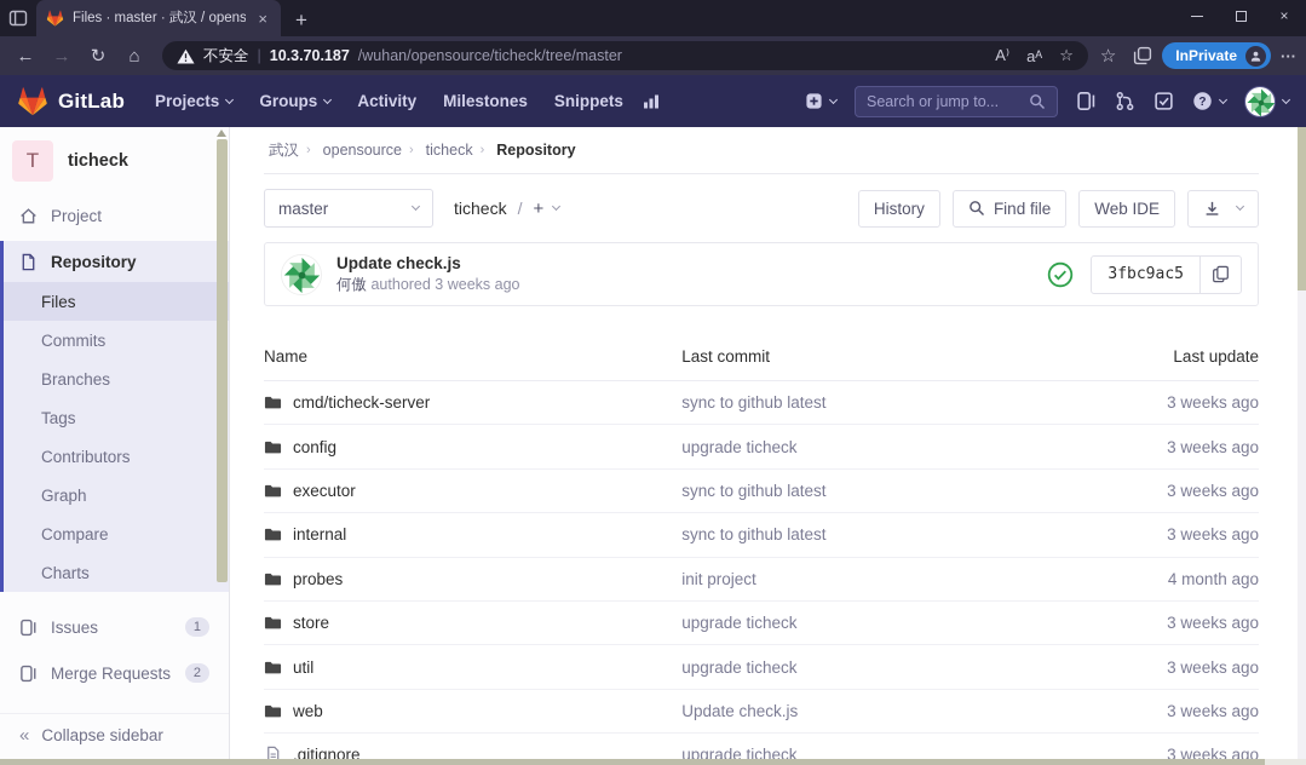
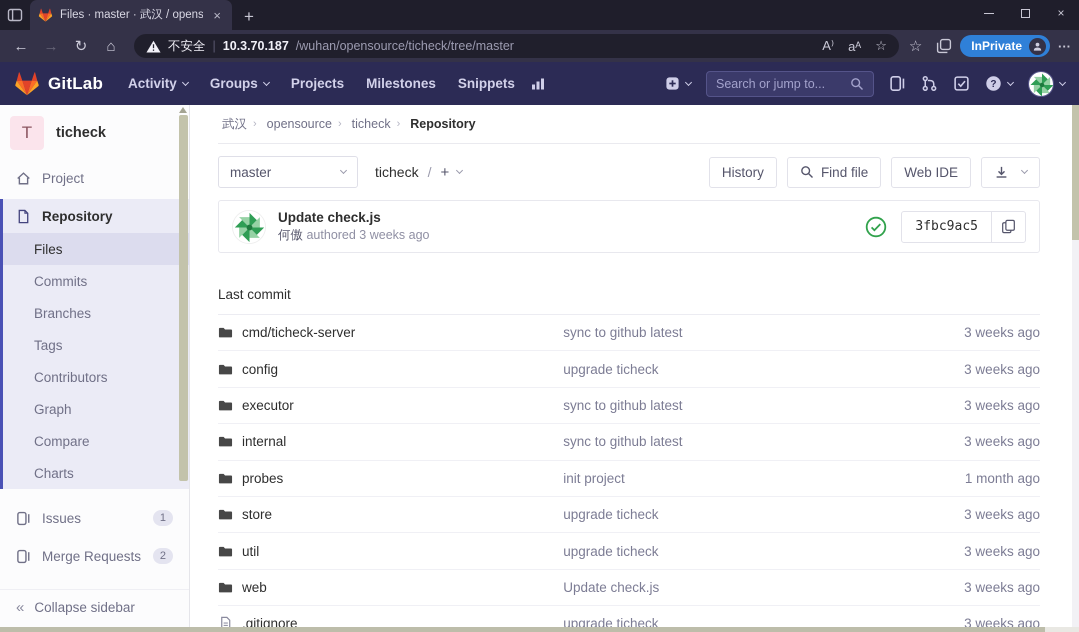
  Files · master · 武汉 / opens
  ×
  +
  ×
  ←
  →
  ↻
  ⌂
  不安全
  |
  10.3.70.187
  /wuhan/opensource/ticheck/tree/master
  A⁾
  aᴬ
  ☆
  ☆
  InPrivate
  ···
  GitLab
- Projects
+ Activity
  Groups
- Activity
+ Projects
  Milestones
  Snippets
  Search or jump to...
  T
  ticheck
  Project
  Repository
  Files
  Commits
  Branches
  Tags
  Contributors
  Graph
  Compare
  Charts
  Issues
  1
  Merge Requests
  2
  «
  Collapse sidebar
  武汉
  ›
  opensource
  ›
  ticheck
  ›
  Repository
  master
  ticheck
  /
  +
  History
  Find file
  Web IDE
  Update check.js
  何傲 authored 3 weeks ago
  3fbc9ac5
- Name
  Last commit
- Last update
  cmd/ticheck-server
  sync to github latest
  3 weeks ago
  config
  upgrade ticheck
  3 weeks ago
  executor
  sync to github latest
  3 weeks ago
  internal
  sync to github latest
  3 weeks ago
  probes
  init project
- 4 month ago
+ 1 month ago
  store
  upgrade ticheck
  3 weeks ago
  util
  upgrade ticheck
  3 weeks ago
  web
  Update check.js
  3 weeks ago
  .gitignore
  upgrade ticheck
  3 weeks ago
